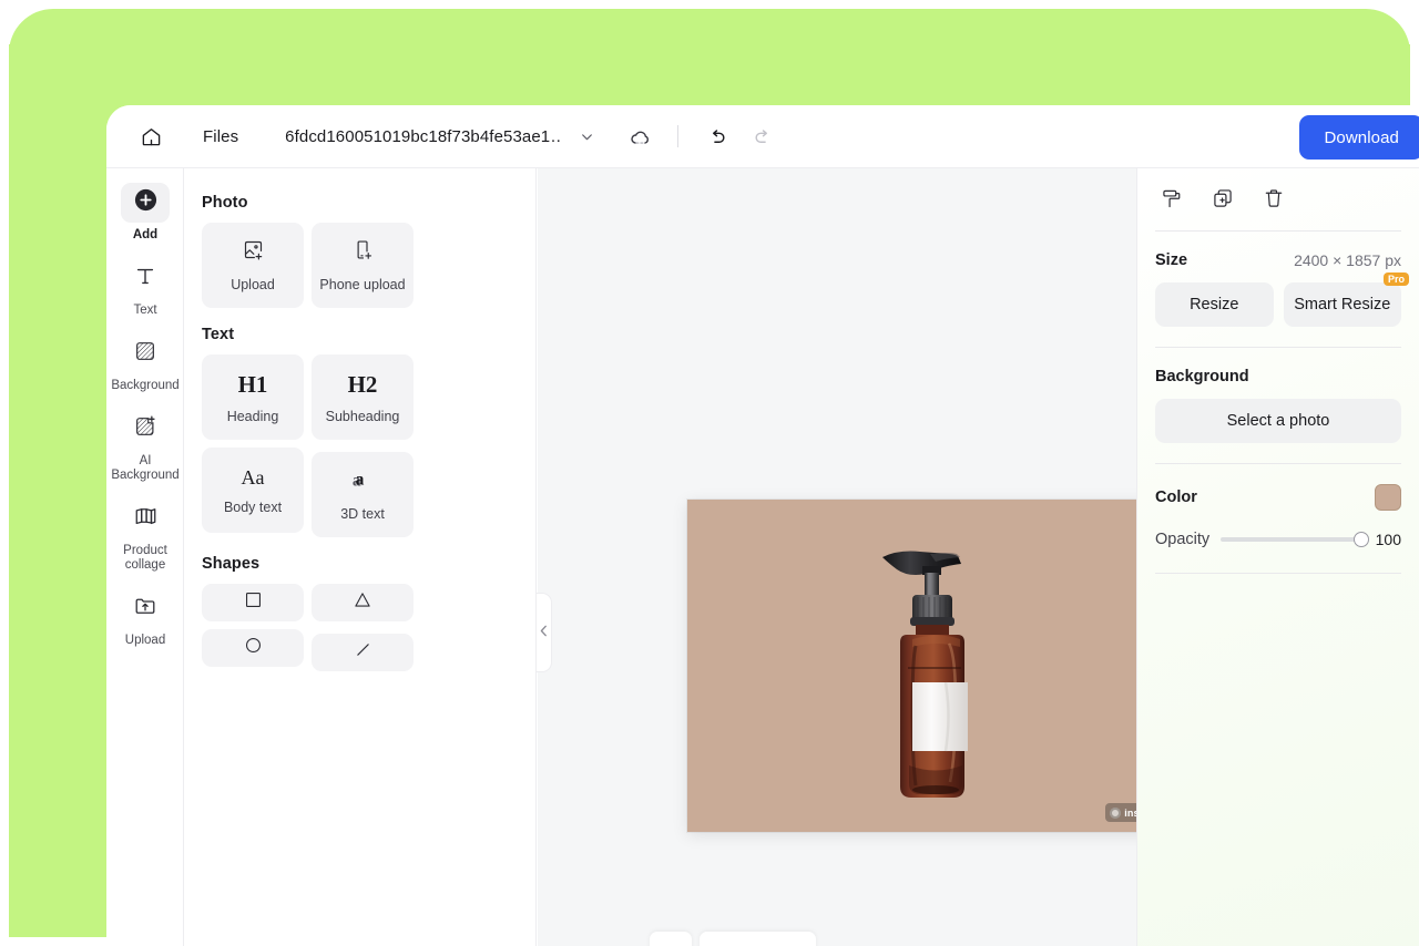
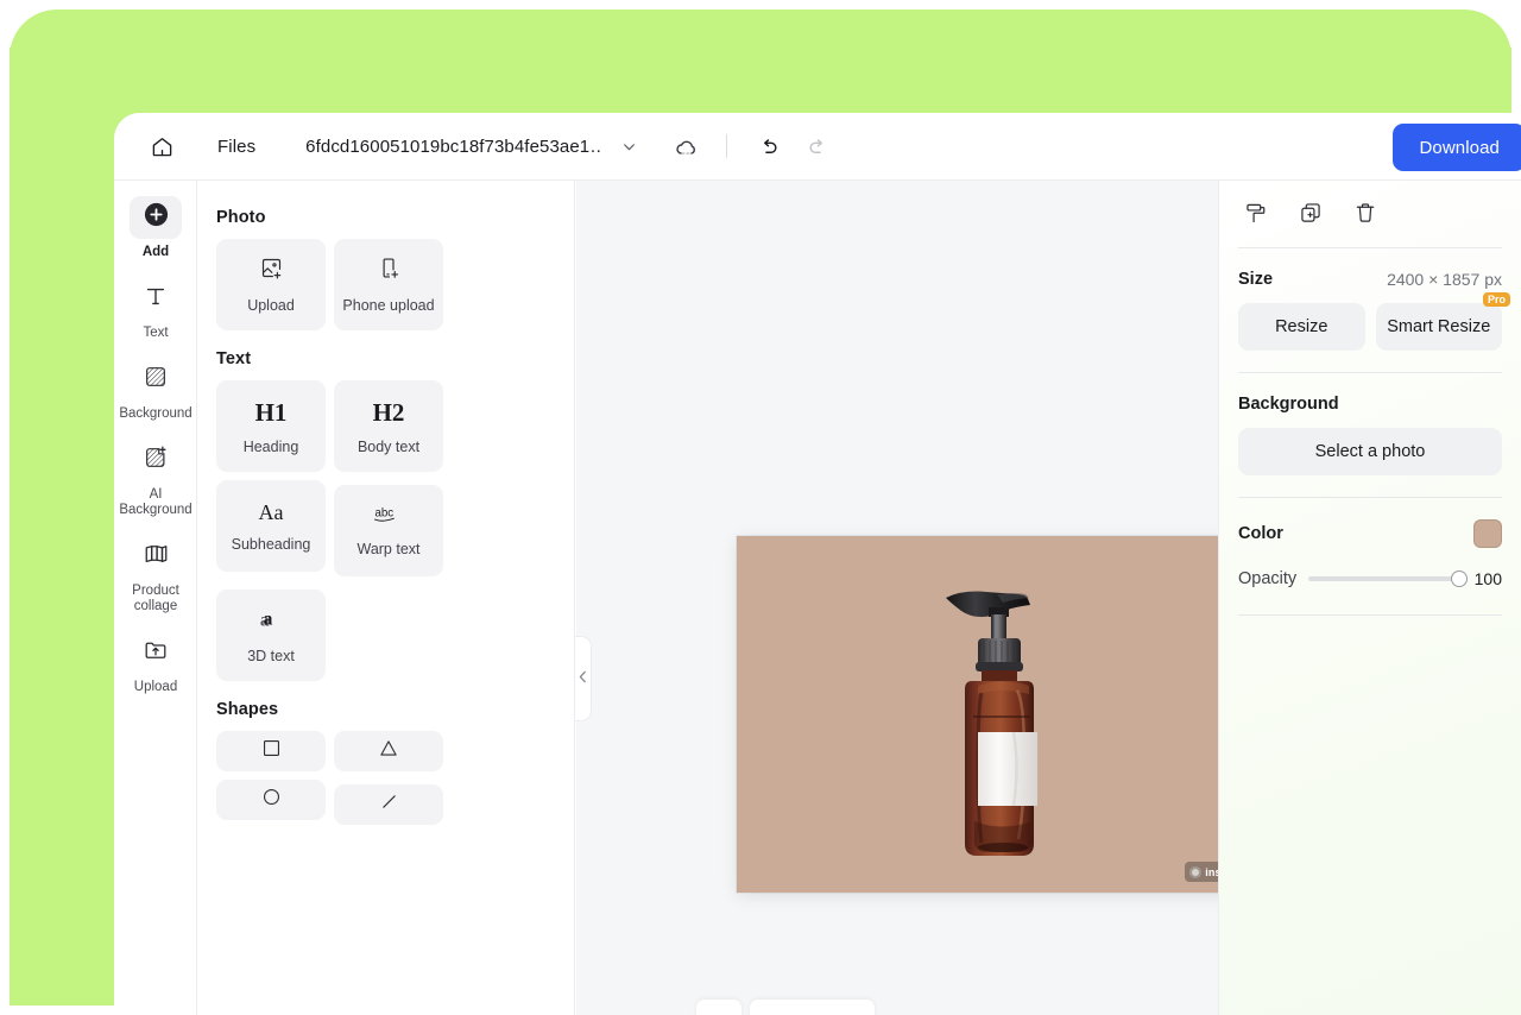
  Files
  6fdcd160051019bc18f73b4fe53ae1…
  Download
  Add
  Text
  Background
  AI Background
  Product collage
  Upload
  Photo
  Upload
  Phone upload
  Text
  H1
  Heading
  H2
- Subheading
+ Body text
  Aa
- Body text
+ Subheading
+ abc
+ Warp text
  a
  3D text
  Shapes
  Size
  2400 × 1857 px
  Resize
  Smart Resize
  Pro
  Background
  Select a photo
  Color
  Opacity
  100
